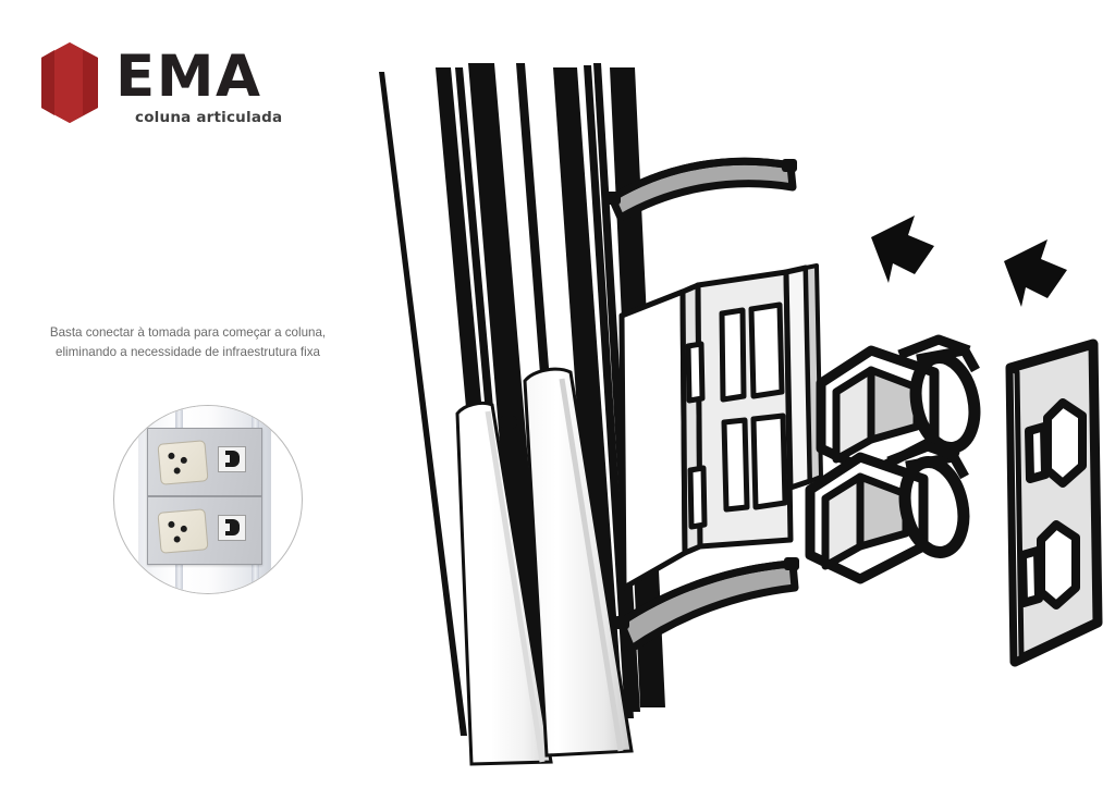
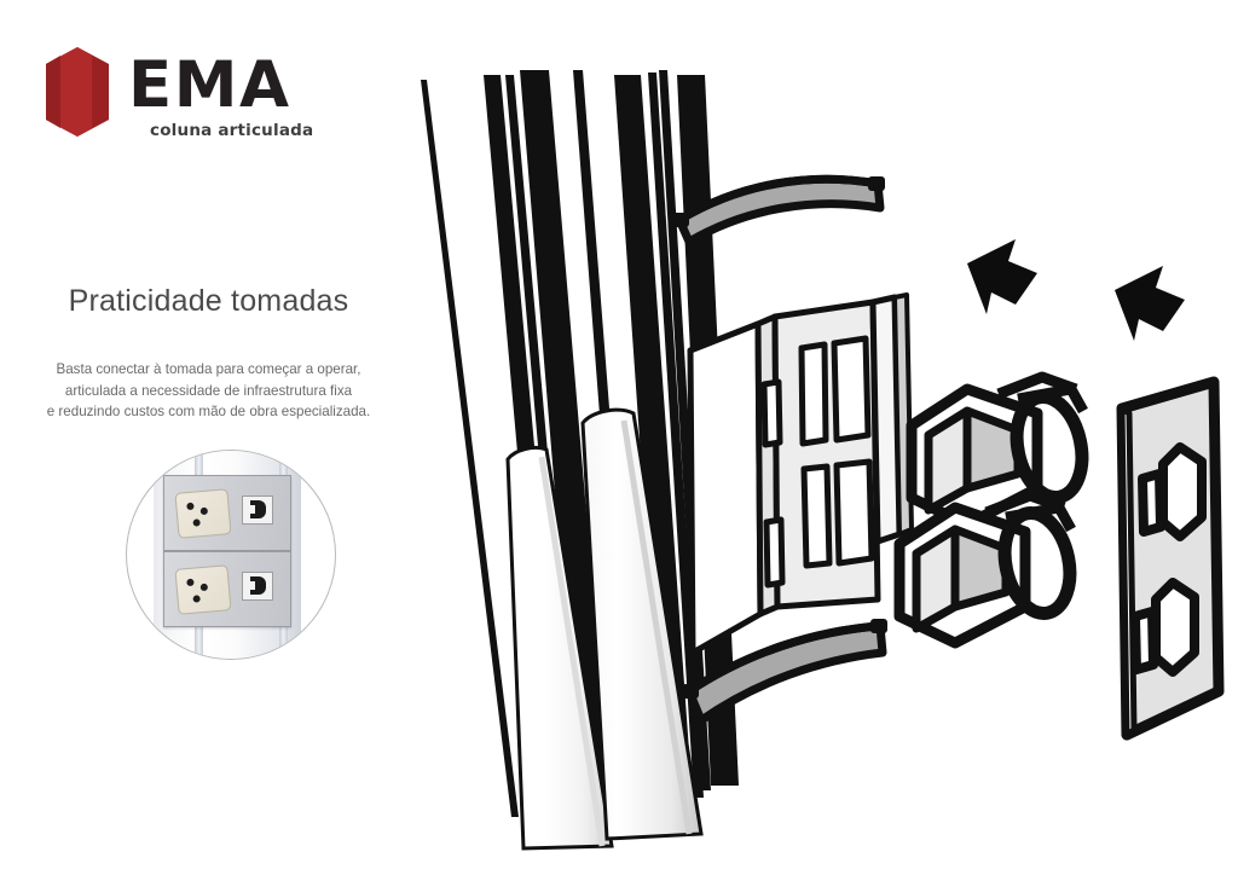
  EMA
  coluna articulada
+ Praticidade tomadas
- Basta conectar à tomada para começar a coluna,
+ Basta conectar à tomada para começar a operar,
- eliminando a necessidade de infraestrutura fixa
+ articulada a necessidade de infraestrutura fixa
+ e reduzindo custos com mão de obra especializada.
